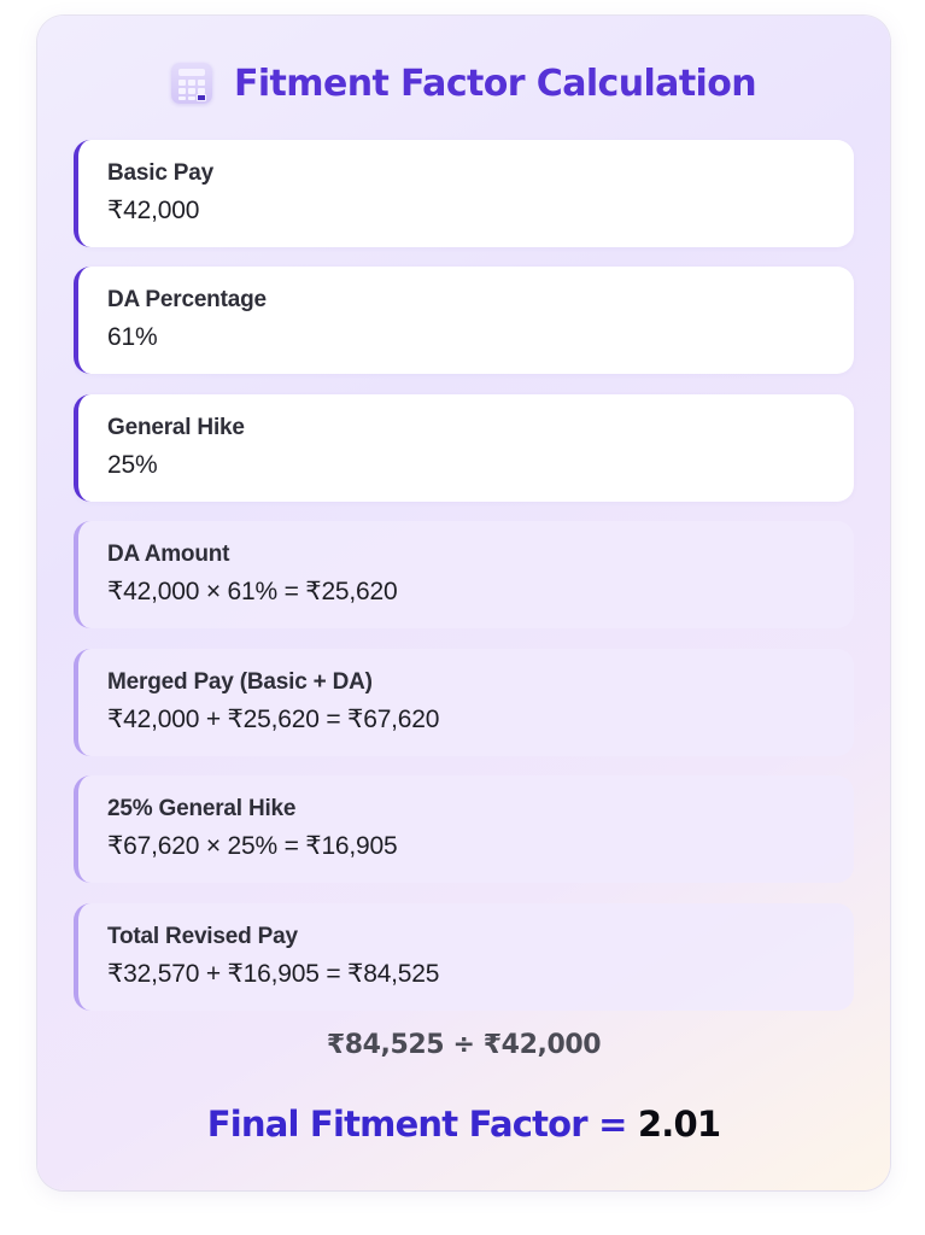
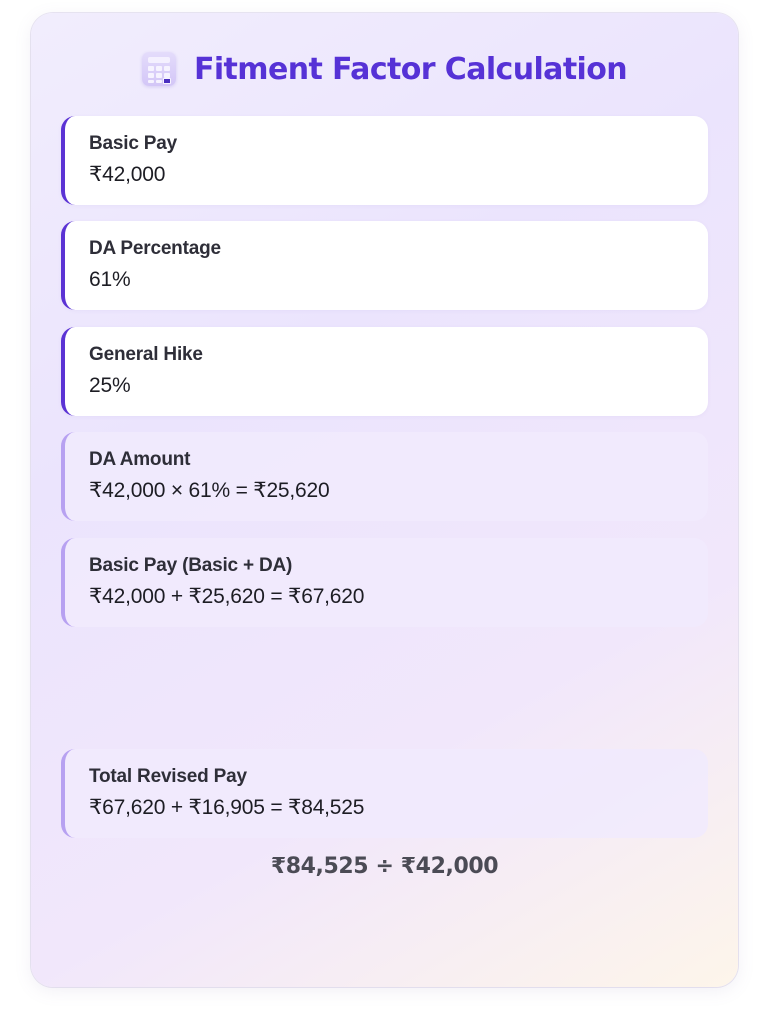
  Fitment Factor Calculation
  Basic Pay
  ₹42,000
  DA Percentage
  61%
  General Hike
  25%
  DA Amount
  ₹42,000 × 61% = ₹25,620
- Merged Pay (Basic + DA)
+ Basic Pay (Basic + DA)
  ₹42,000 + ₹25,620 = ₹67,620
- 25% General Hike
- ₹67,620 × 25% = ₹16,905
  Total Revised Pay
- ₹32,570 + ₹16,905 = ₹84,525
+ ₹67,620 + ₹16,905 = ₹84,525
  ₹84,525 ÷ ₹42,000
- Final Fitment Factor = 2.01
